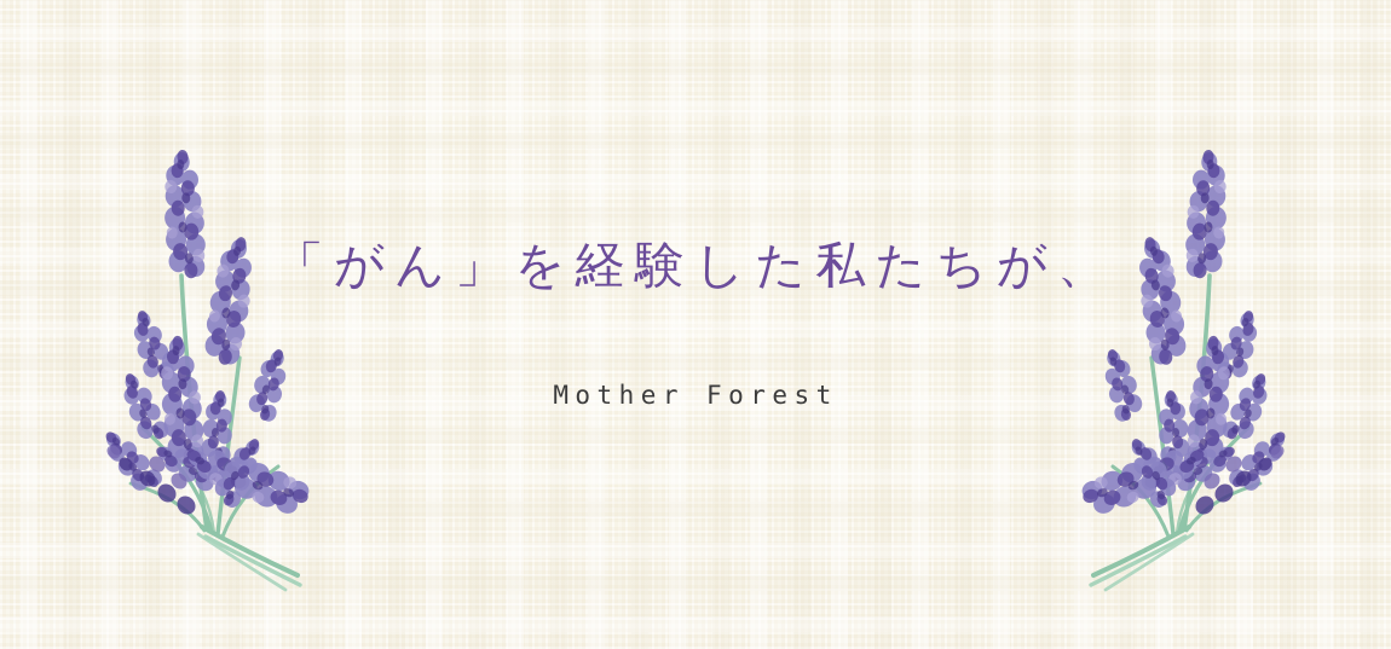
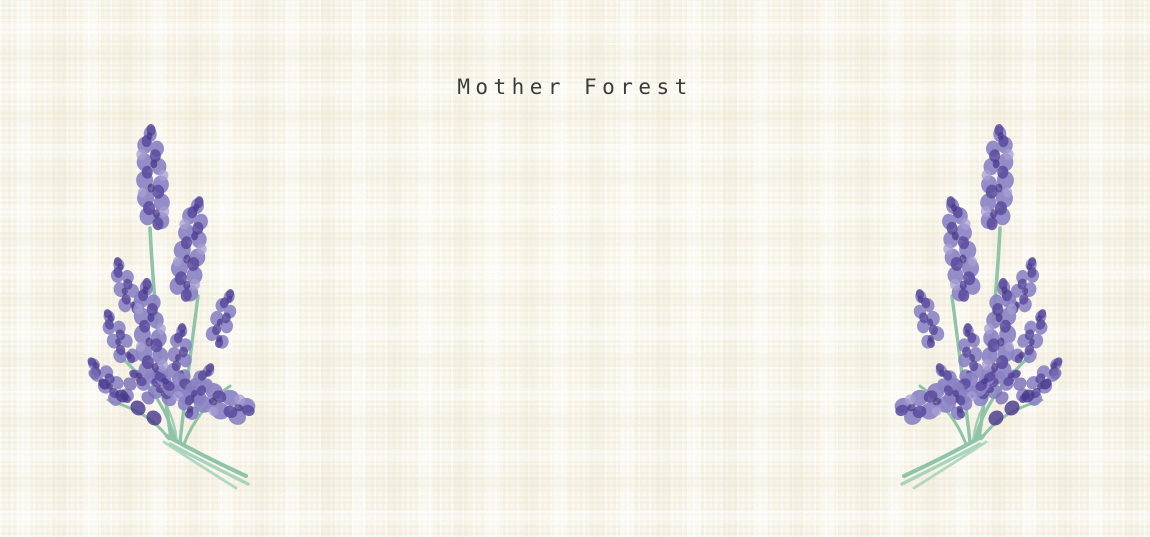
- 「がん」を経験した私たちが、
  Mother Forest
